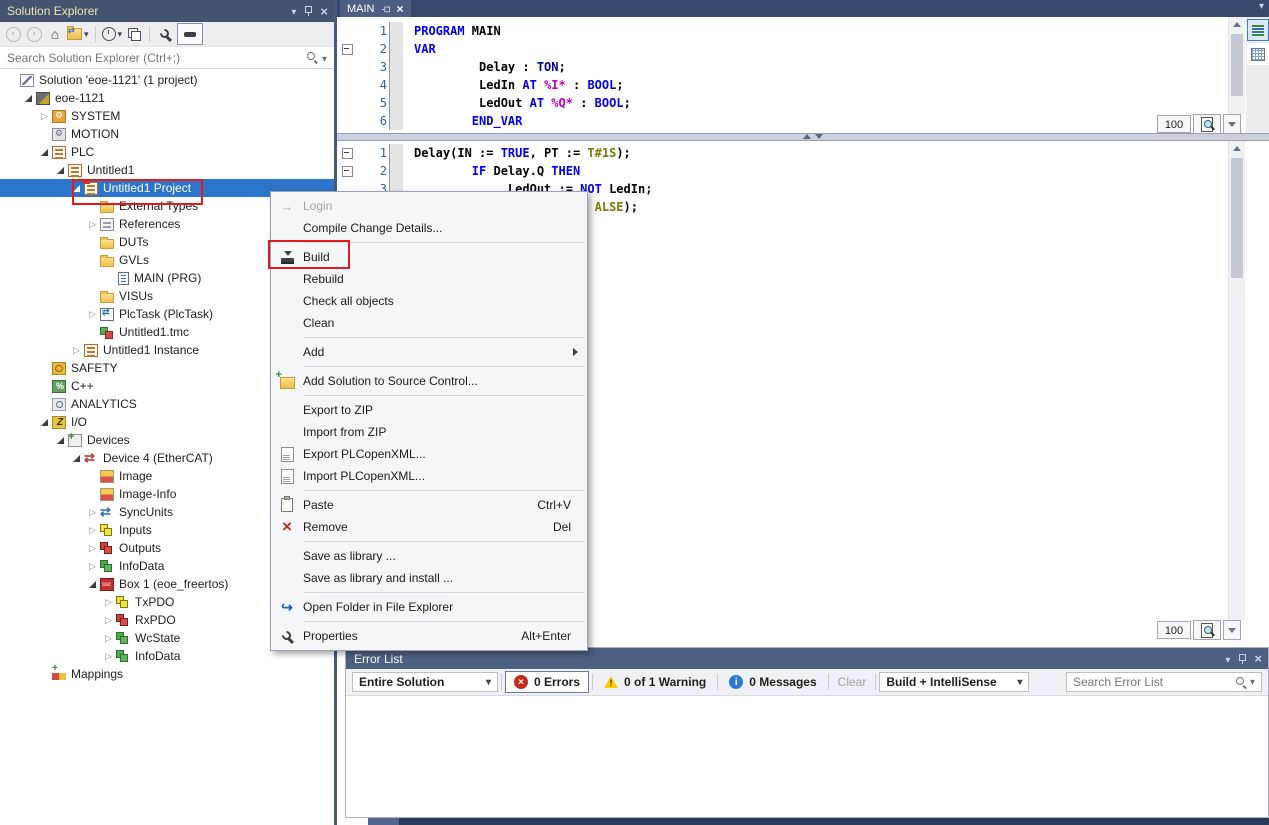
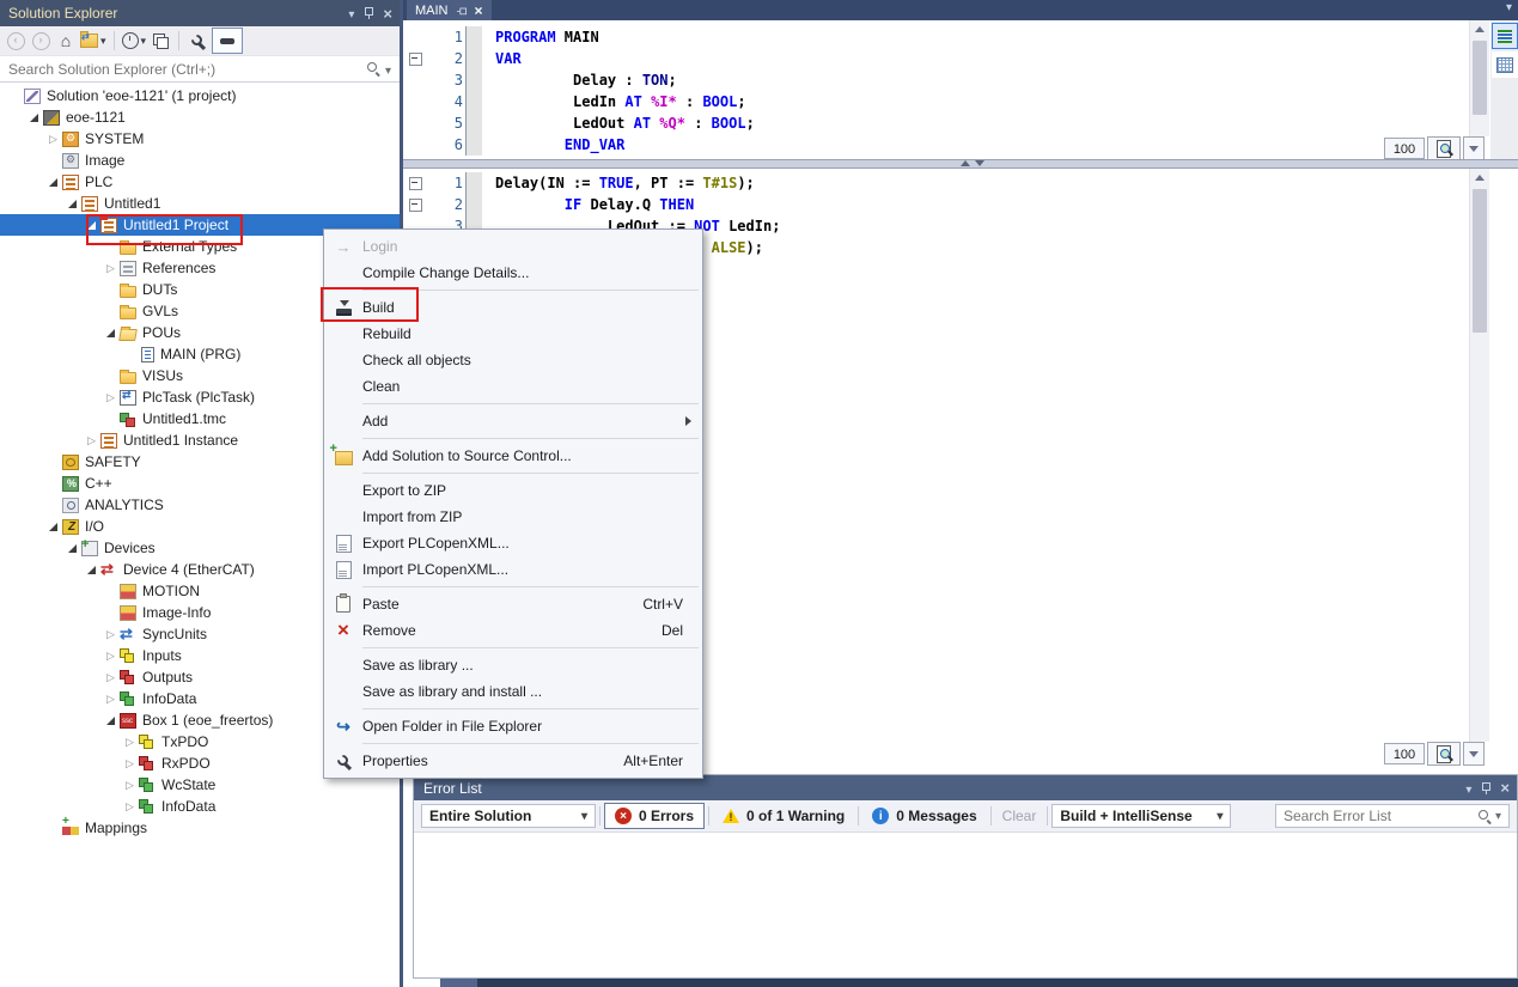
  Solution Explorer
  ‹
  ›
  Search Solution Explorer (Ctrl+;)
  Solution 'eoe-1121' (1 project)
  eoe-1121
  SYSTEM
- MOTION
+ Image
  PLC
  Untitled1
  Untitled1 Project
  External Types
  References
  DUTs
  GVLs
+ POUs
  MAIN (PRG)
  VISUs
  PlcTask (PlcTask)
  Untitled1.tmc
  Untitled1 Instance
  SAFETY
  C++
  ANALYTICS
  I/O
  Devices
  Device 4 (EtherCAT)
- Image
+ MOTION
  Image-Info
  SyncUnits
  Inputs
  Outputs
  InfoData
  Box 1 (eoe_freertos)
  TxPDO
  RxPDO
  WcState
  InfoData
  Mappings
  MAIN
  1
  PROGRAM MAIN
  2
  VAR
  3
  Delay : TON;
  4
  LedIn AT %I* : BOOL;
  5
  LedOut AT %Q* : BOOL;
  6
  END_VAR
  100
  1
  Delay(IN := TRUE, PT := T#1S);
  2
  IF Delay.Q THEN
  3
  LedOut := NOT LedIn;
  ALSE);
  100
  Error List
  Entire Solution
  0 Errors
  0 of 1 Warning
  0 Messages
  Clear
  Build + IntelliSense
  Search Error List
  Login
  Compile Change Details...
  Build
  Rebuild
  Check all objects
  Clean
  Add
  Add Solution to Source Control...
  Export to ZIP
  Import from ZIP
  Export PLCopenXML...
  Import PLCopenXML...
  Paste
  Ctrl+V
  Remove
  Del
  Save as library ...
  Save as library and install ...
  Open Folder in File Explorer
  Properties
  Alt+Enter
